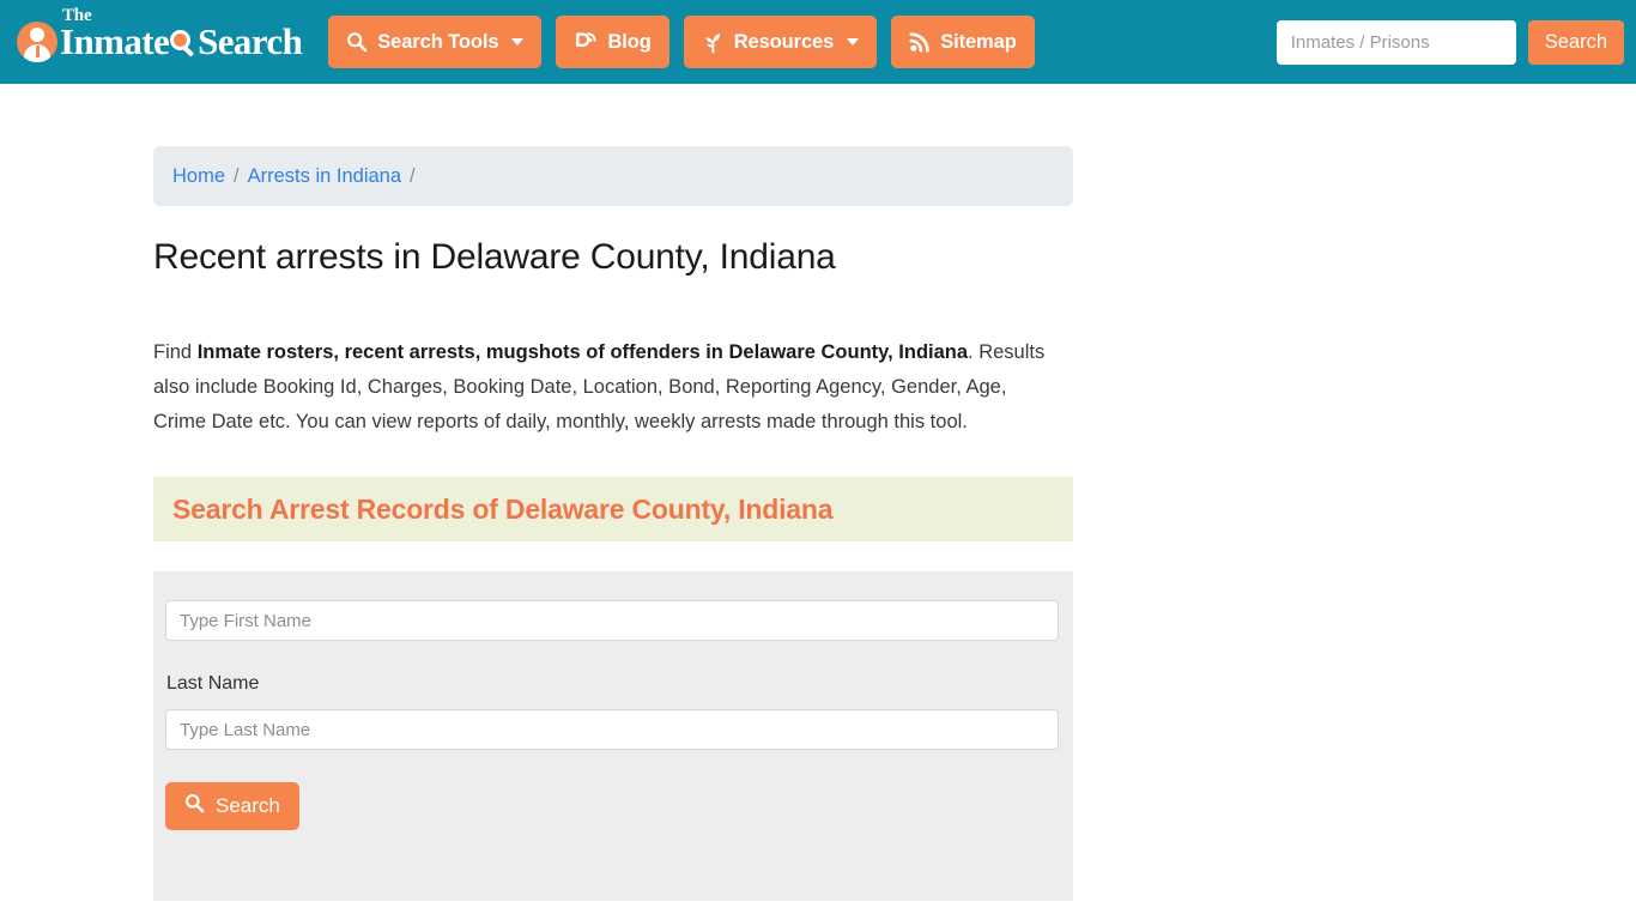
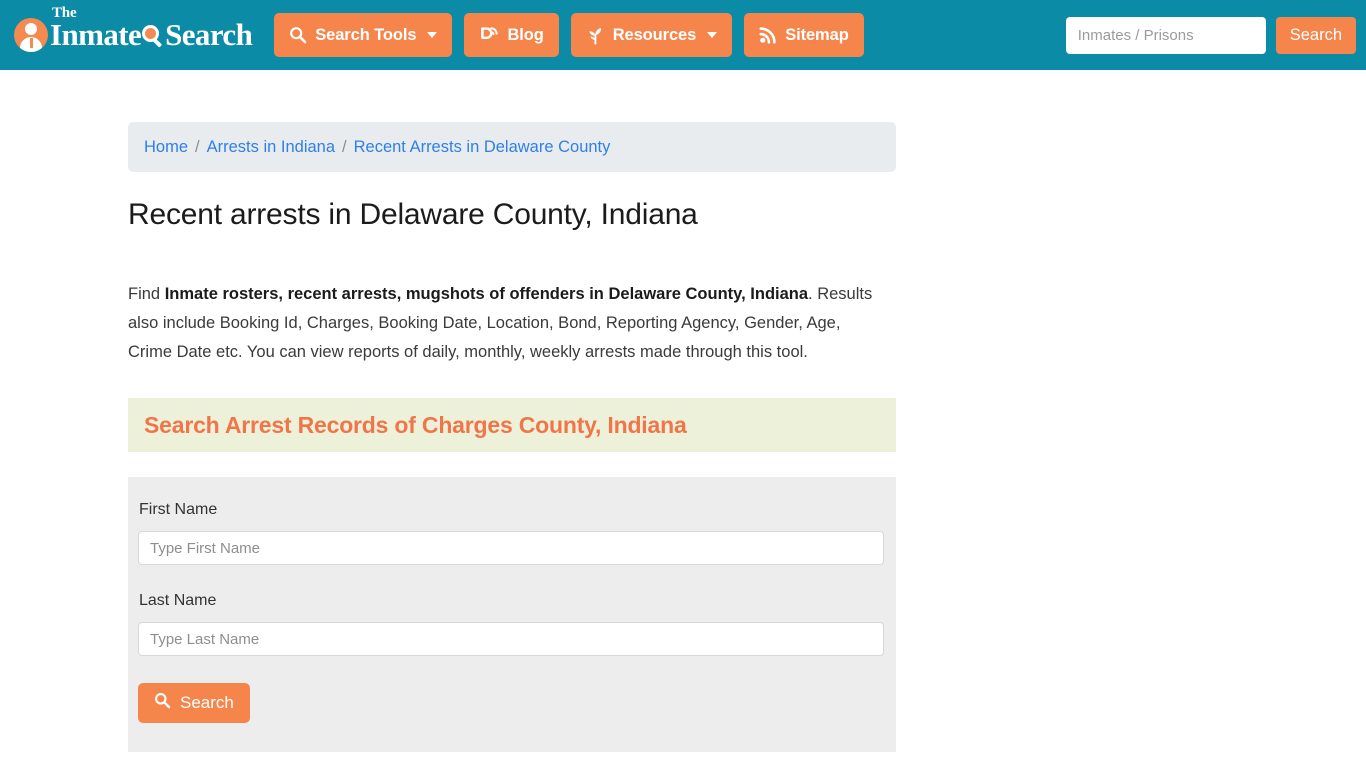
  The
  Inmate
  Search
  Search Tools
  Blog
  Resources
  Sitemap
  Inmates / Prisons
  Search
  Home
  /
  Arrests in Indiana
  /
+ Recent Arrests in Delaware County
  Recent arrests in Delaware County, Indiana
  Find Inmate rosters, recent arrests, mugshots of offenders in Delaware County, Indiana. Results also include Booking Id, Charges, Booking Date, Location, Bond, Reporting Agency, Gender, Age, Crime Date etc. You can view reports of daily, monthly, weekly arrests made through this tool.
- Search Arrest Records of Delaware County, Indiana
+ Search Arrest Records of Charges County, Indiana
+ First Name
  Type First Name
  Last Name
  Type Last Name
  Search
